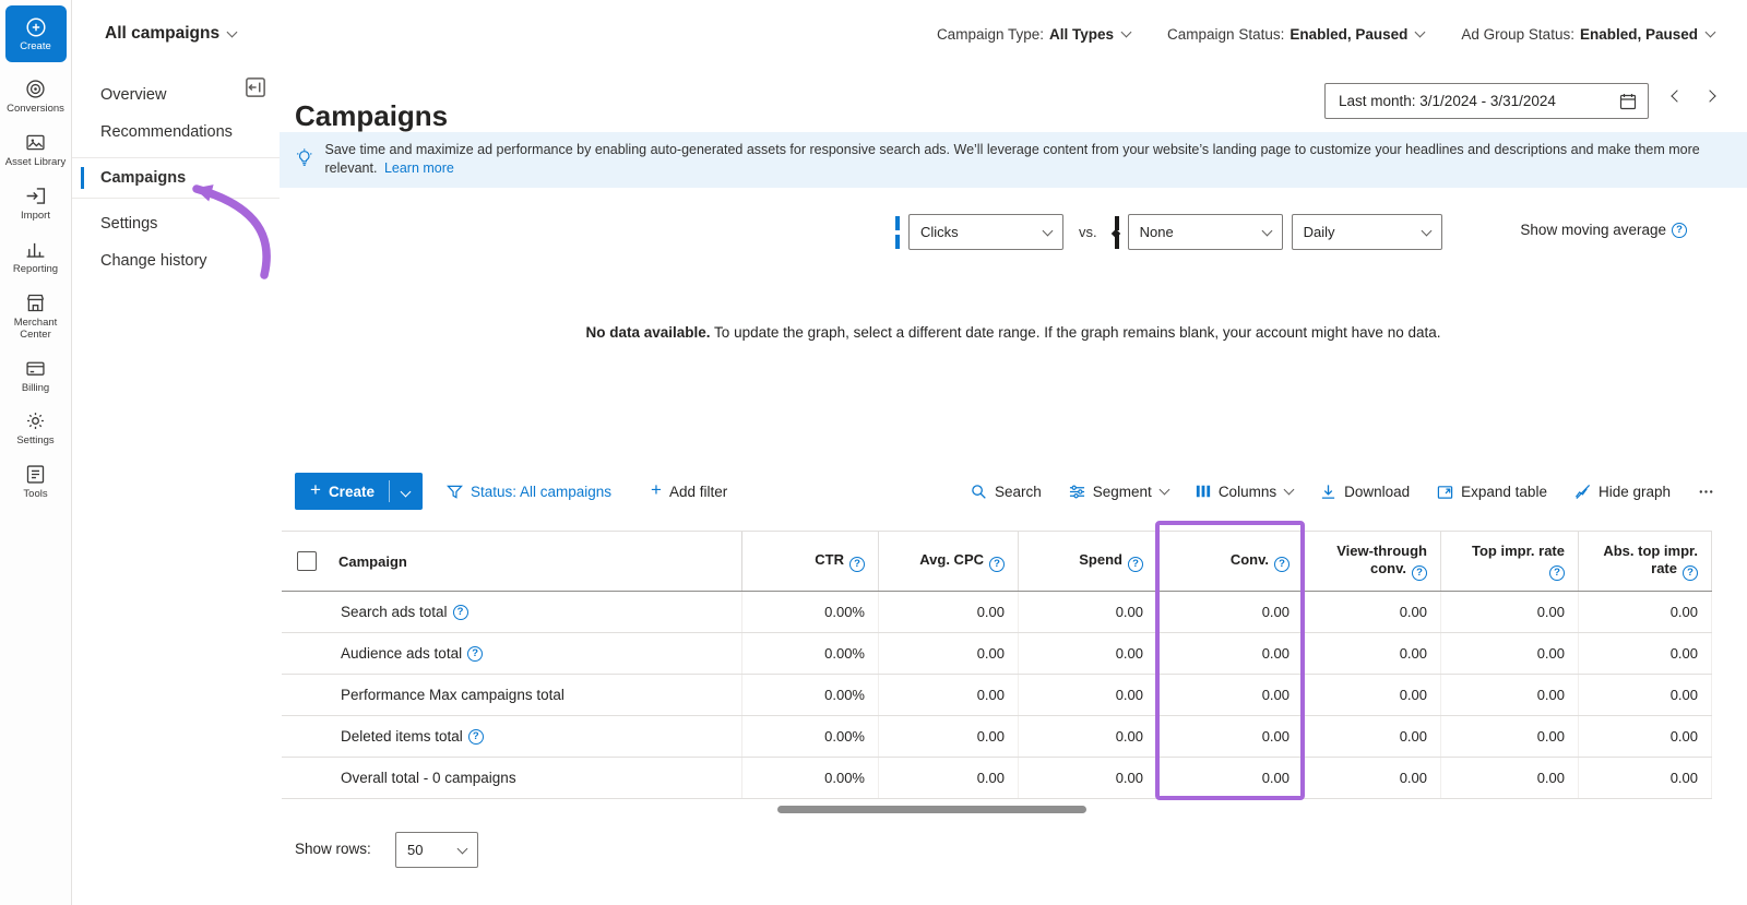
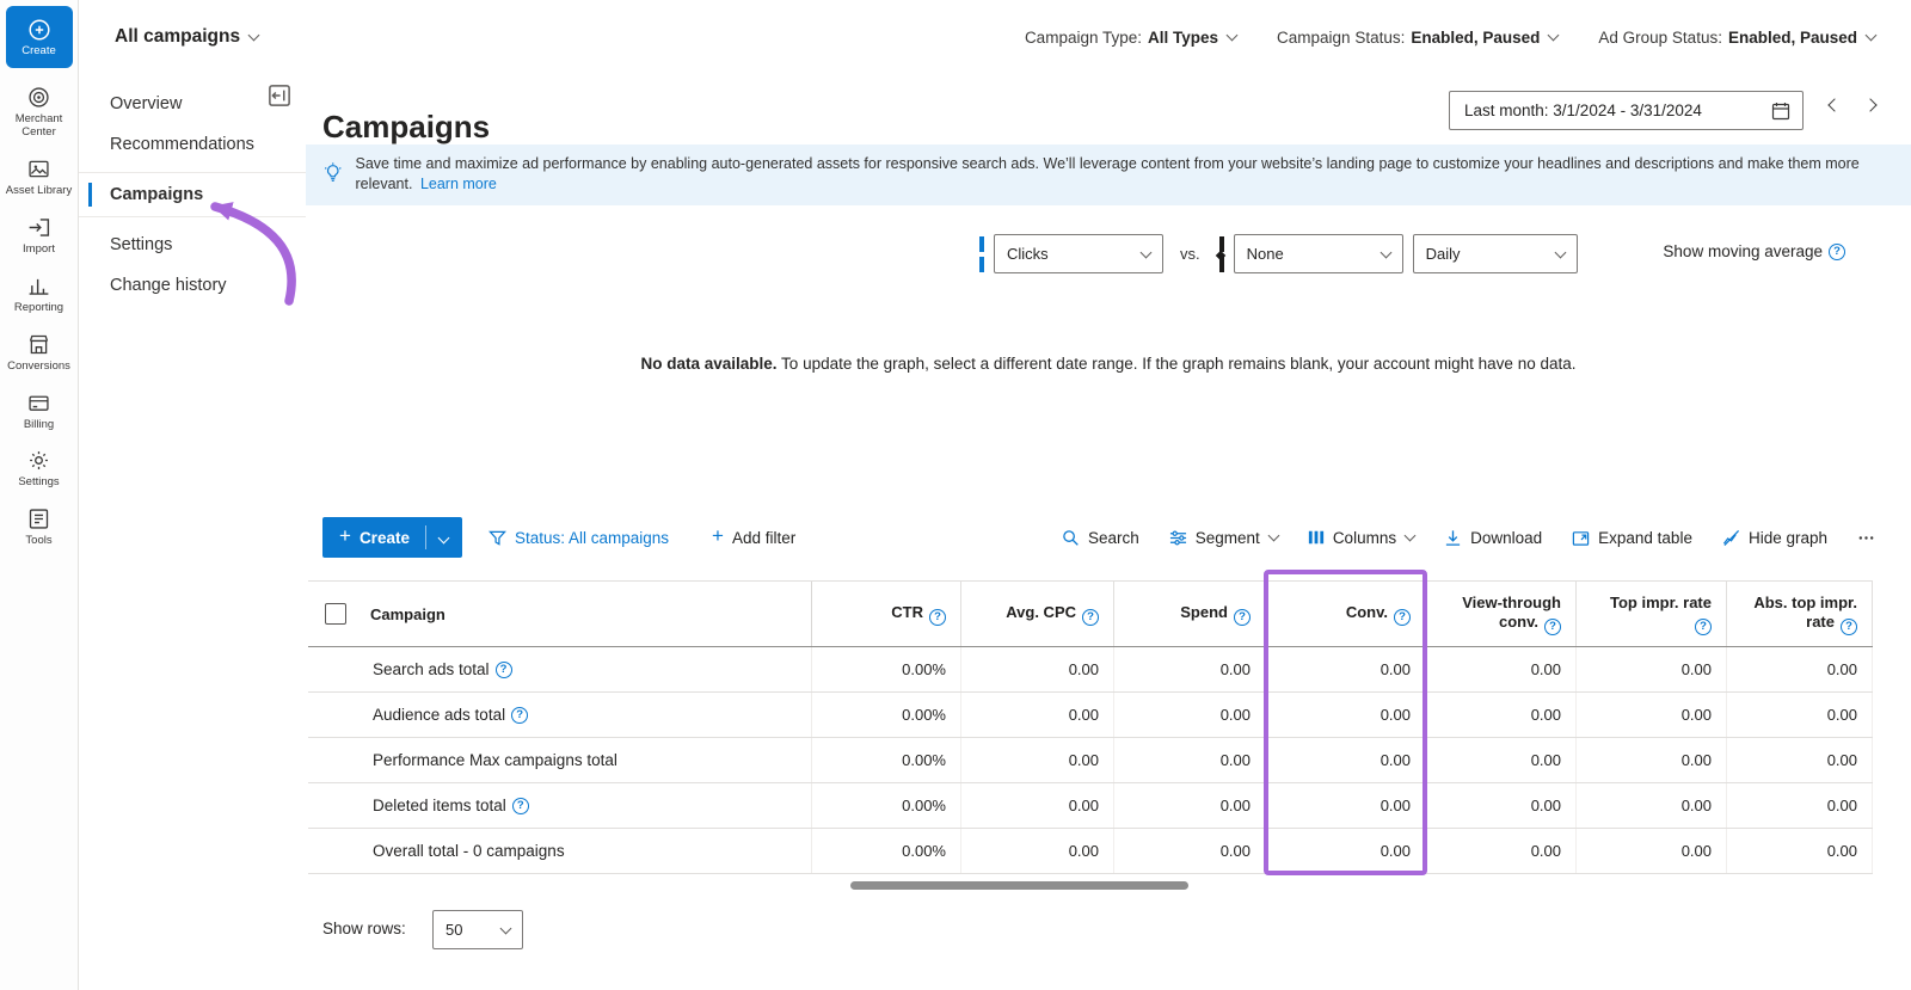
  Create
- Conversions
+ Merchant Center
  Asset Library
  Import
  Reporting
- Merchant Center
+ Conversions
  Billing
  Settings
  Tools
  All campaigns
  Campaign Type:
  All Types
  Campaign Status:
  Enabled, Paused
  Ad Group Status:
  Enabled, Paused
  Overview
  Recommendations
  Campaigns
  Settings
  Change history
  Campaigns
  Last month: 3/1/2024 - 3/31/2024
  Save time and maximize ad performance by enabling auto-generated assets for responsive search ads. We’ll leverage content from your website’s landing page to customize your headlines and descriptions and make them more relevant. Learn more
  Clicks
  vs.
  None
  Daily
  Show moving average
  ?
  No data available. To update the graph, select a different date range. If the graph remains blank, your account might have no data.
  +
  Create
  Status: All campaigns
  +
  Add filter
  Search
  Segment
  Columns
  Download
  Expand table
  Hide graph
  Campaign
  CTR ?
  Avg. CPC ?
  Spend ?
  Conv. ?
  View-through conv. ?
  Top impr. rate?
  Abs. top impr. rate ?
  Search ads total
  ?
  0.00%
  0.00
  0.00
  0.00
  0.00
  0.00
  0.00
  Audience ads total
  ?
  0.00%
  0.00
  0.00
  0.00
  0.00
  0.00
  0.00
  Performance Max campaigns total
  0.00%
  0.00
  0.00
  0.00
  0.00
  0.00
  0.00
  Deleted items total
  ?
  0.00%
  0.00
  0.00
  0.00
  0.00
  0.00
  0.00
  Overall total - 0 campaigns
  0.00%
  0.00
  0.00
  0.00
  0.00
  0.00
  0.00
  Show rows:
  50
